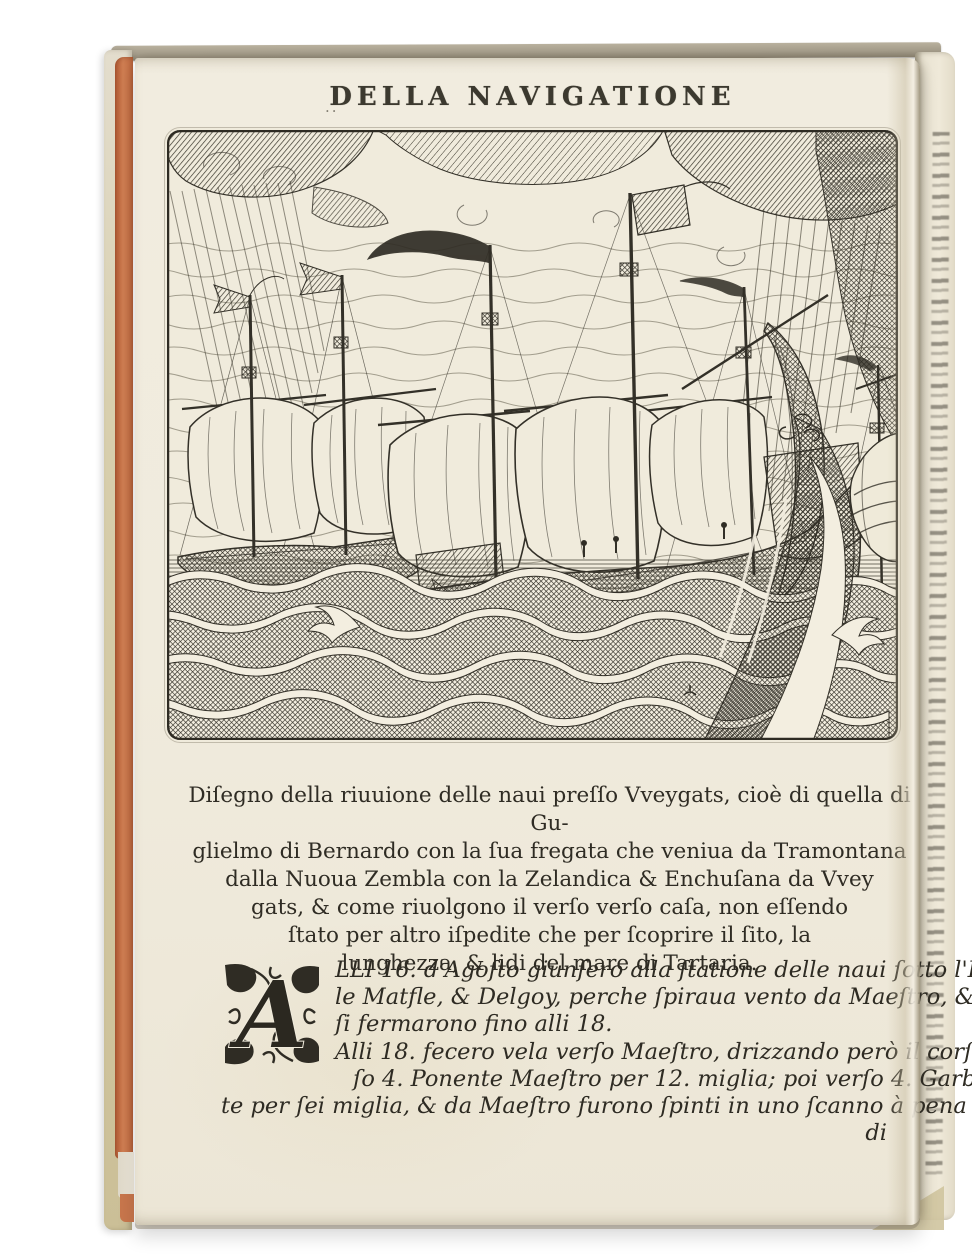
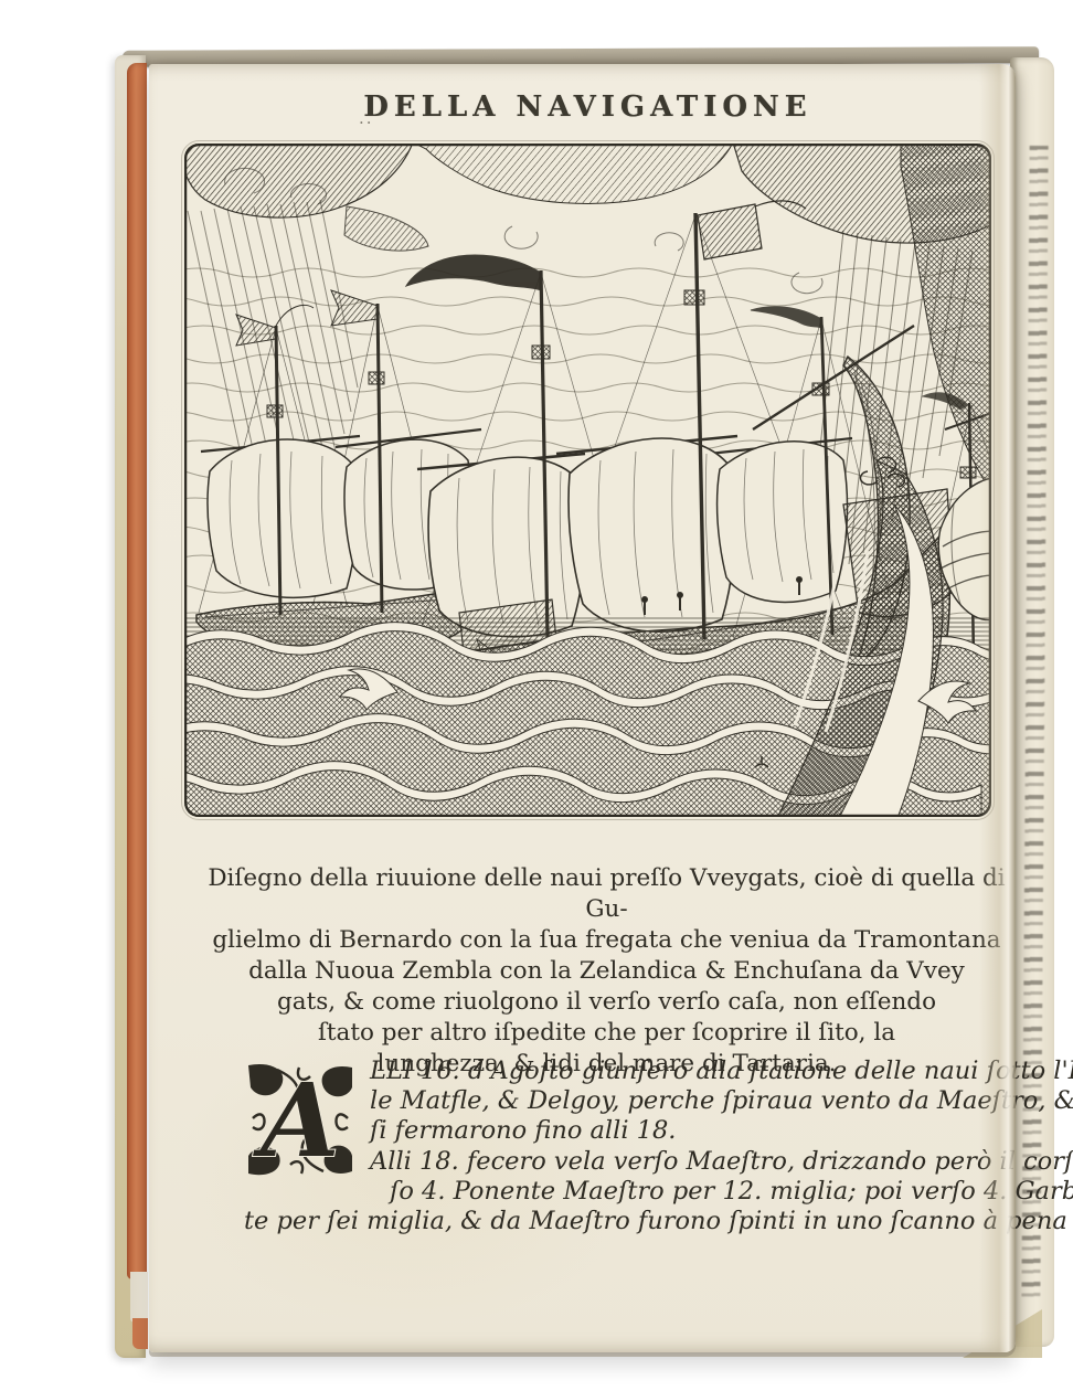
  DELLA NAVIGATIONE
  ··
  Diſegno della riuuione delle naui preſſo Vveygats, cioè di quella Gu-
  glielmo di Bernardo con la ſua fregata che veniua da Tramonta
  dalla Nuoua Zembla con la Zelandica & Enchuſana da Vvey
  gats, & come riuolgono il verſo verſo caſa, non eſſendo
  ſtato per altro iſpedite che per ſcoprire il ſito, la
  lunghezza, & lidi del mare di Tartaria.
  A
  LLI 16. d'Agoſto giunſero alla ſtatione delle nauitto l'
  le Matfle, & Delgoy, perche ſpiraua vento da Maro, &
  ſi fermarono fino alli 18.
  Alli 18. fecero vela verſo Maeſtro, drizzando per corſ
  ſo 4. Ponente Maeſtro per 12. miglia; poi verſo Garb
  te per ſei miglia, & da Maeſtro furono ſpinti in uno ſcannoena
- di
